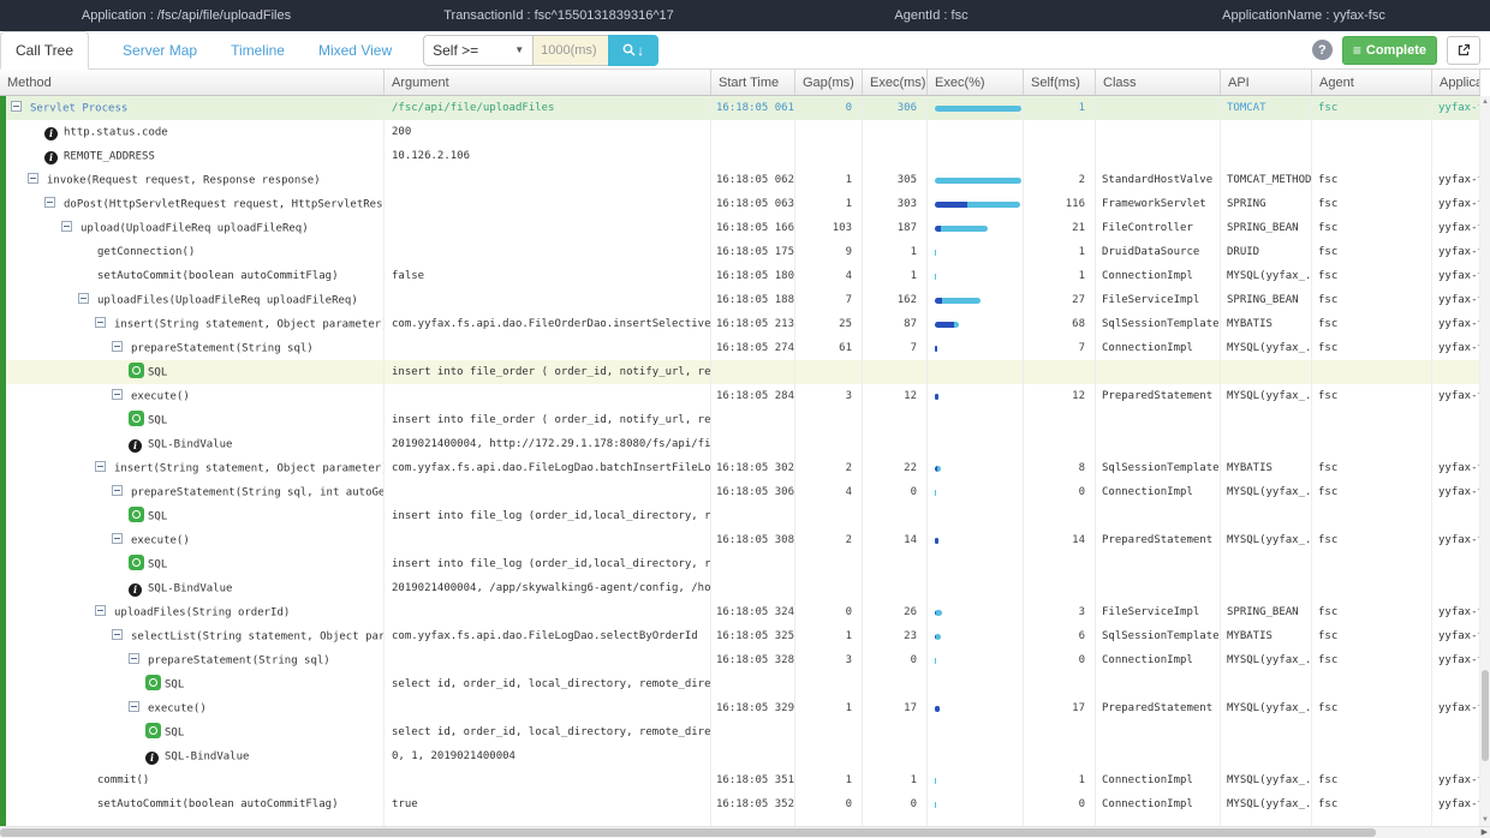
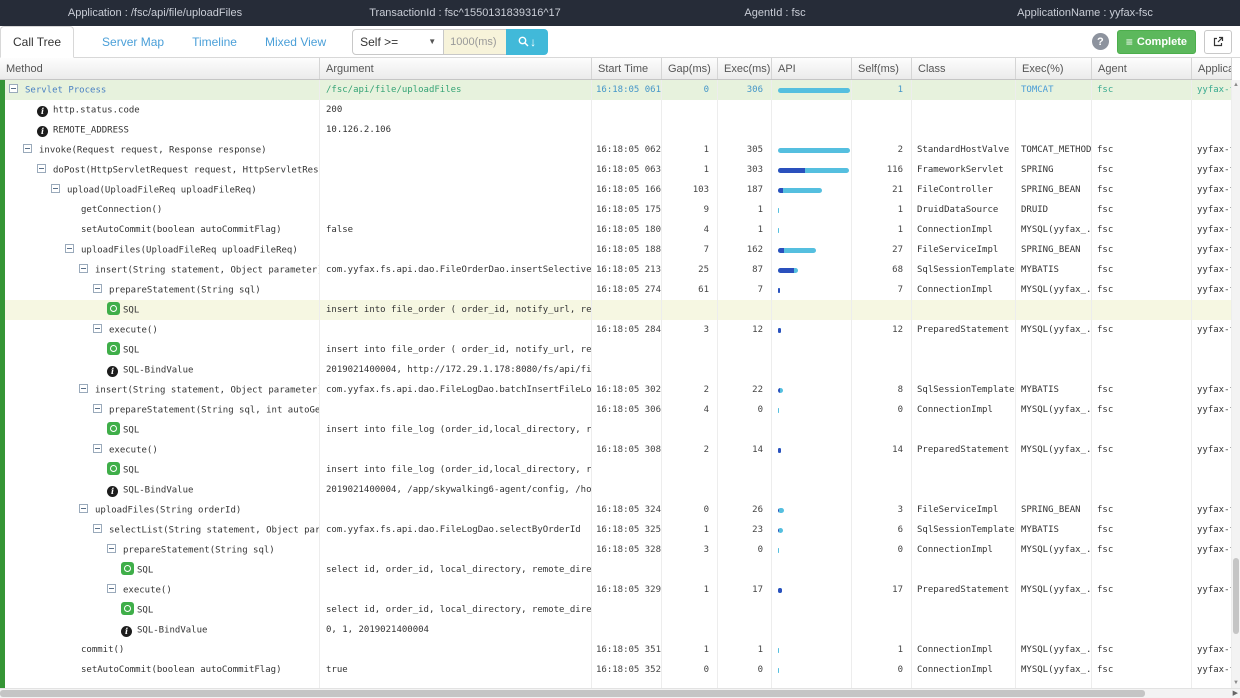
  Application : /fsc/api/file/uploadFiles
  TransactionId : fsc^1550131839316^17
  AgentId : fsc
  ApplicationName : yyfax-fsc
  Call Tree
  Server Map
  Timeline
  Mixed View
  Self >=
  ▼
  1000(ms)
  ↓
  ?
  ≡
  Complete
  Method
  Argument
  Start Time
  Gap(ms)
  Exec(ms)
- Exec(%)
+ API
  Self(ms)
  Class
- API
+ Exec(%)
  Agent
  Servlet Process
  /fsc/api/file/uploadFiles
  16:18:05 061
  0
  306
  1
  TOMCAT
  fsc
  i http.status.code
  200
  i REMOTE_ADDRESS
  10.126.2.106
  invoke(Request request, Response response)
  16:18:05 062
  1
  305
  2
  StandardHostValve
  TOMCAT_METHOD
  fsc
  doPost(HttpServletRequest request, HttpServletRes
  16:18:05 063
  1
  303
  116
  FrameworkServlet
  SPRING
  fsc
  upload(UploadFileReq uploadFileReq)
  16:18:05 166
  103
  187
  21
  FileController
  SPRING_BEAN
  fsc
  getConnection()
  16:18:05 175
  9
  1
  1
  DruidDataSource
  DRUID
  fsc
  setAutoCommit(boolean autoCommitFlag)
  false
  16:18:05 180
  4
  1
  1
  ConnectionImpl
  MYSQL(yyfax_.
  fsc
  uploadFiles(UploadFileReq uploadFileReq)
  16:18:05 188
  7
  162
  27
  FileServiceImpl
  SPRING_BEAN
  fsc
  insert(String statement, Object parameter
  com.yyfax.fs.api.dao.FileOrderDao.insertSelective
  16:18:05 213
  25
  87
  68
  SqlSessionTemplate
  MYBATIS
  fsc
  prepareStatement(String sql)
  16:18:05 274
  61
  7
  7
  ConnectionImpl
  MYSQL(yyfax_.
  fsc
  SQL
  insert into file_order ( order_id, notify_url, re
  execute()
  16:18:05 284
  3
  12
  12
  PreparedStatement
  MYSQL(yyfax_.
  fsc
  SQL
  insert into file_order ( order_id, notify_url, re
  i SQL-BindValue
  2019021400004, http://172.29.1.178:8080/fs/api/fi
  insert(String statement, Object parameter
  com.yyfax.fs.api.dao.FileLogDao.batchInsertFileLo
  16:18:05 302
  2
  22
  8
  SqlSessionTemplate
  MYBATIS
  fsc
  prepareStatement(String sql, int autoGe
  16:18:05 306
  4
  0
  0
  ConnectionImpl
  MYSQL(yyfax_.
  fsc
  SQL
  insert into file_log (order_id,local_directory, r
  execute()
  16:18:05 308
  2
  14
  14
  PreparedStatement
  MYSQL(yyfax_.
  fsc
  SQL
  insert into file_log (order_id,local_directory, r
  i SQL-BindValue
  2019021400004, /app/skywalking6-agent/config, /ho
  uploadFiles(String orderId)
  16:18:05 324
  0
  26
  3
  FileServiceImpl
  SPRING_BEAN
  fsc
  selectList(String statement, Object par
  com.yyfax.fs.api.dao.FileLogDao.selectByOrderId
  16:18:05 325
  1
  23
  6
  SqlSessionTemplate
  MYBATIS
  fsc
  prepareStatement(String sql)
  16:18:05 328
  3
  0
  0
  ConnectionImpl
  MYSQL(yyfax_.
  fsc
  SQL
  select id, order_id, local_directory, remote_dire
  execute()
  16:18:05 329
  1
  17
  17
  PreparedStatement
  MYSQL(yyfax_.
  fsc
  SQL
  select id, order_id, local_directory, remote_dire
  i SQL-BindValue
  0, 1, 2019021400004
  commit()
  16:18:05 351
  1
  1
  1
  ConnectionImpl
  MYSQL(yyfax_.
  fsc
  setAutoCommit(boolean autoCommitFlag)
  true
  16:18:05 352
  0
  0
  0
  ConnectionImpl
  MYSQL(yyfax_.
  fsc
